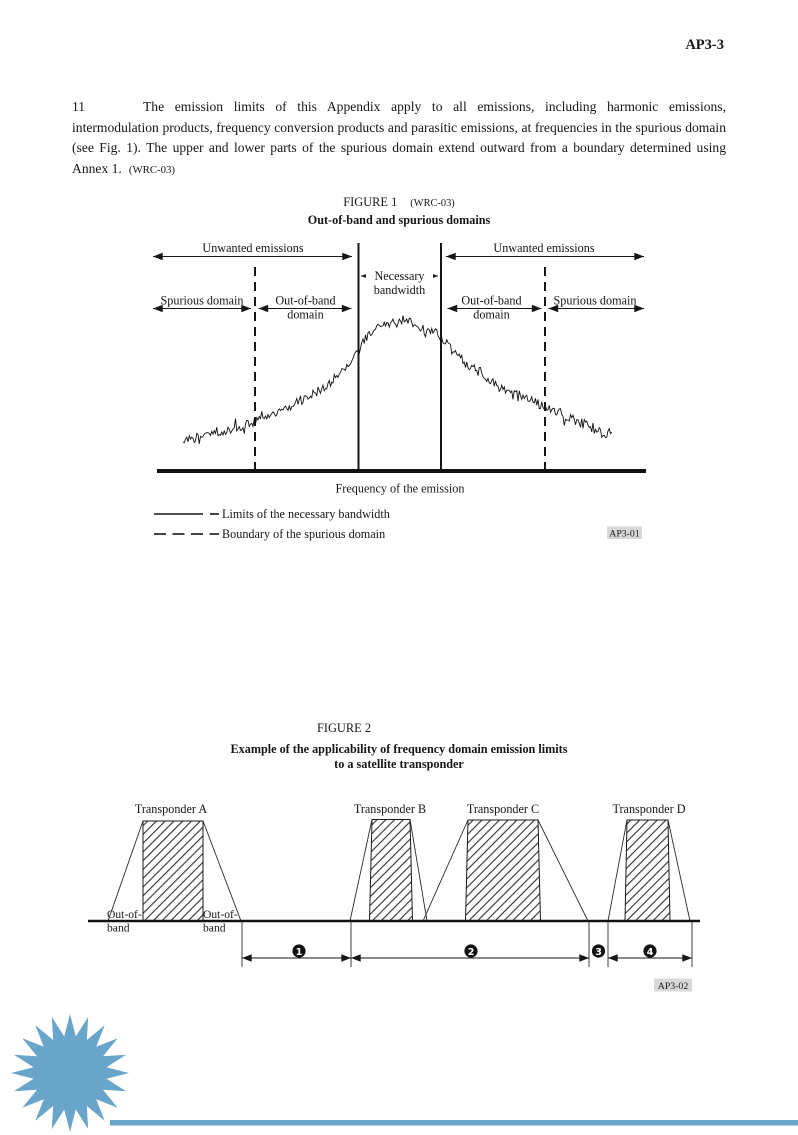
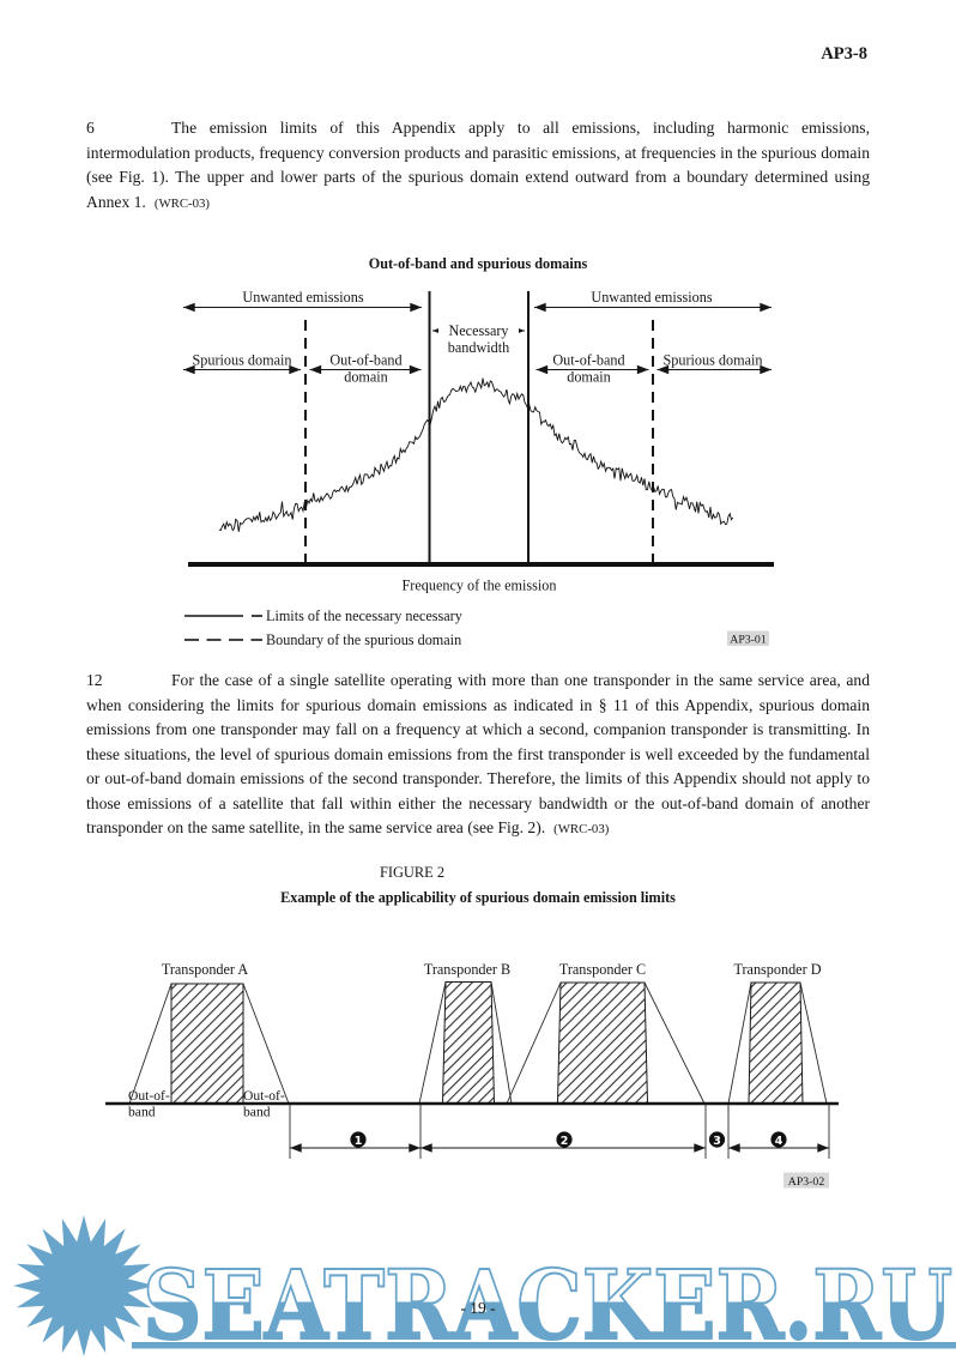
- AP3-3
+ AP3-8
- 11 The emission limits of this Appendix apply to all emissions, including harmonic emissions, intermodulation products, frequency conversion products and parasitic emissions, at frequencies in the spurious domain (see Fig. 1). The upper and lower parts of the spurious domain extend outward from a boundary determined using Annex 1. (WRC-03)
+ 6 The emission limits of this Appendix apply to all emissions, including harmonic emissions, intermodulation products, frequency conversion products and parasitic emissions, at frequencies in the spurious domain (see Fig. 1). The upper and lower parts of the spurious domain extend outward from a boundary determined using Annex 1. (WRC-03)
- FIGURE 1 (WRC-03)
  Out-of-band and spurious domains
  Unwanted emissions
  Unwanted emissions
  Necessary
  bandwidth
  Spurious domain
  Out-of-band
  domain
  Out-of-band
  domain
  Spurious domain
  Frequency of the emission
- Limits of the necessary bandwidth
+ Limits of the necessary necessary
  Boundary of the spurious domain
  AP3-01
+ 12 For the case of a single satellite operating with more than one transponder in the same service area, and when considering the limits for spurious domain emissions as indicated in § 11 of this Appendix, spurious domain emissions from one transponder may fall on a frequency at which a second, companion transponder is transmitting. In these situations, the level of spurious domain emissions from the first transponder is well exceeded by the fundamental or out-of-band domain emissions of the second transponder. Therefore, the limits of this Appendix should not apply to those emissions of a satellite that fall within either the necessary bandwidth or the out-of-band domain of another transponder on the same satellite, in the same service area (see Fig. 2). (WRC-03)
  FIGURE 2
- Example of the applicability of frequency domain emission limits
+ Example of the applicability of spurious domain emission limits
- to a satellite transponder
  Transponder A
  Transponder B
  Transponder C
  Transponder D
  Out-of-
  band
  Out-of-
  band
  1
  2
  3
  4
  AP3-02
+ SEATRACKER.RU
+ - 19 -
